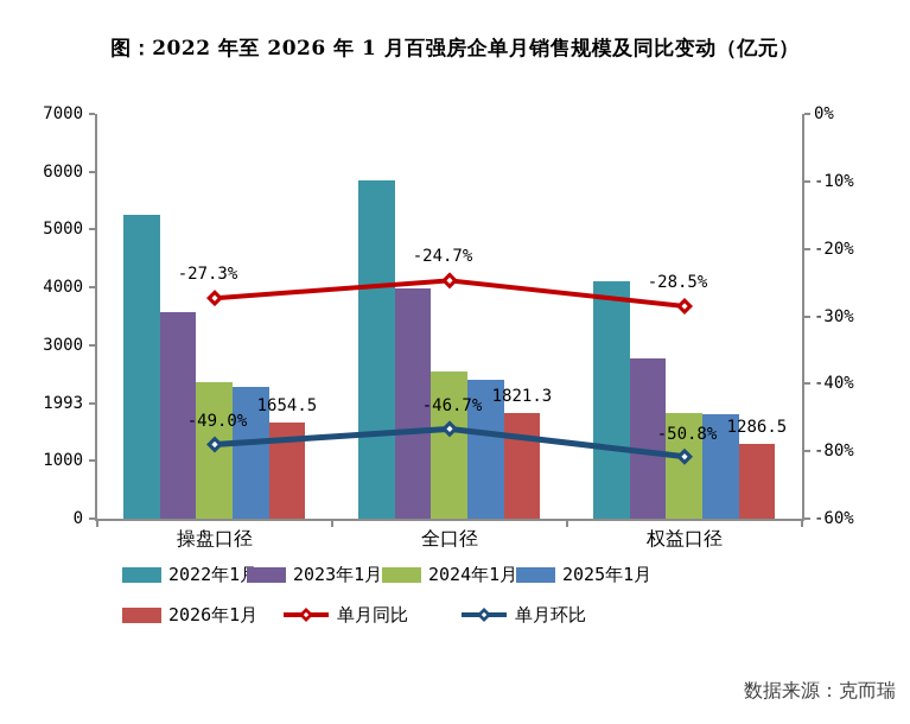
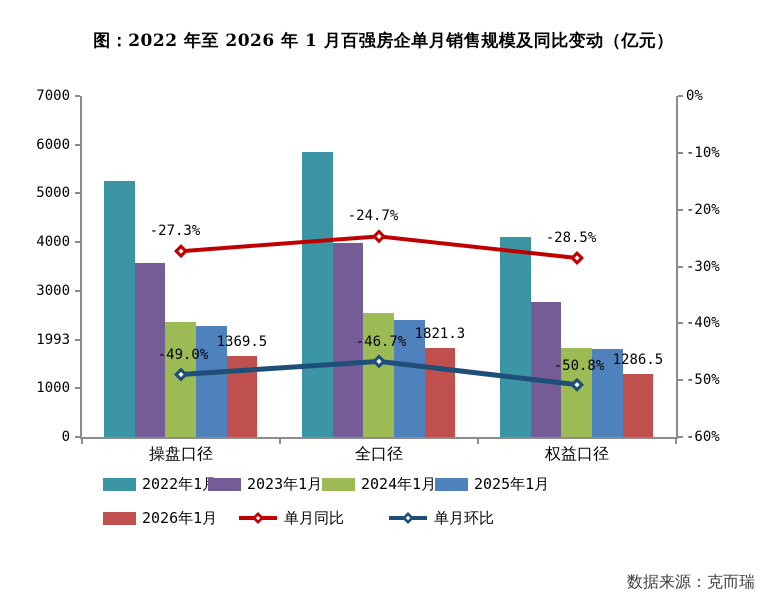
  图：2022 年至 2026 年 1 月百强房企单月销售规模及同比变动（亿元）
  7000
  6000
  5000
  4000
  3000
  1993
  1000
  0
  0%
  -10%
  -20%
  -30%
  -40%
- -80%
+ -50%
  -60%
  操盘口径
  全口径
  权益口径
- 1654.5
+ 1369.5
  1821.3
  1286.5
  -27.3%
  -24.7%
  -28.5%
  -49.0%
  -46.7%
  -50.8%
  2022年1
  2023年1月
  2024年1月
  2025年1月
  2026年1月
  单月同比
  单月环比
  数据来源：克而瑞
